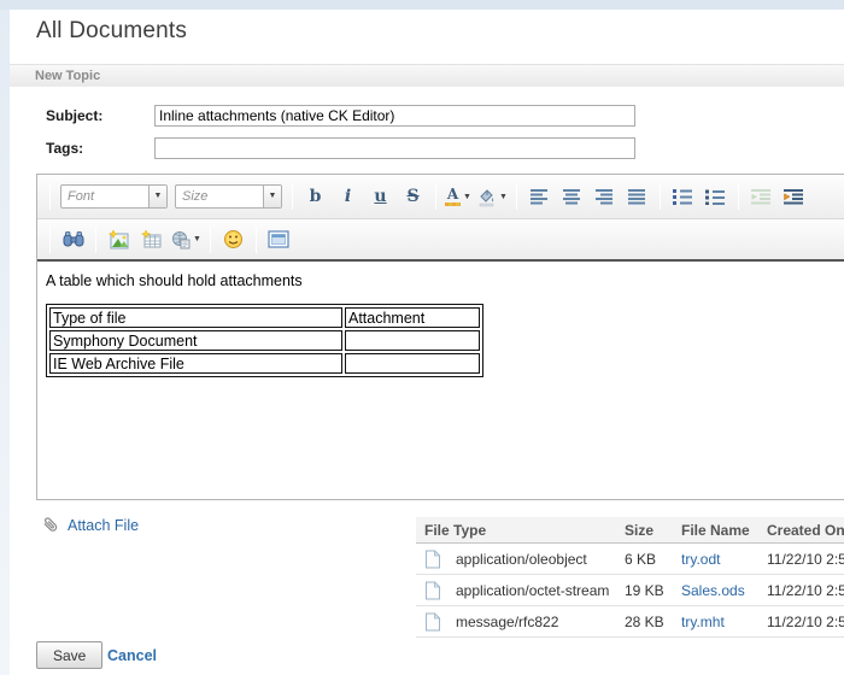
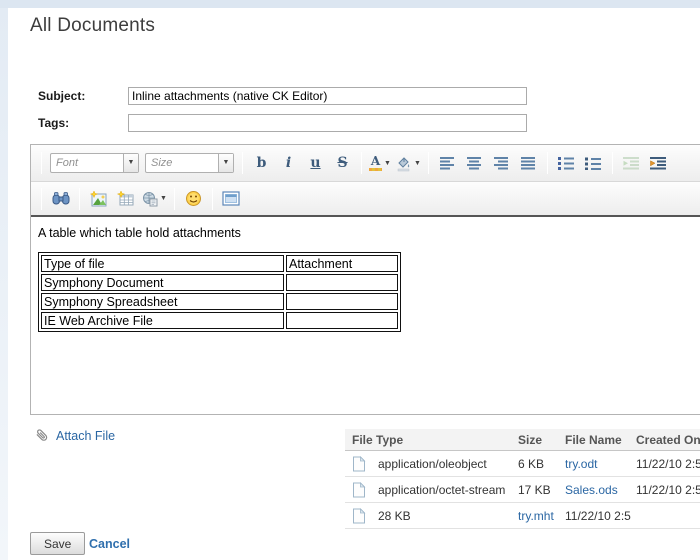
  All Documents
- New Topic
  Subject:
  Inline attachments (native CK Editor)
  Tags:
  Font
  Size
  b
  i
  u
  S
  A
- A table which should hold attachments
+ A table which table hold attachments
  Type of file	Attachment
  Symphony Document
+ Symphony Spreadsheet
  IE Web Archive File
  Attach File
  File Type
  Size
  File Name
  Created On
  application/oleobject
  6 KB
  try.odt
  11/22/10 2:5
  application/octet-stream
- 19 KB
+ 17 KB
  Sales.ods
  11/22/10 2:5
- message/rfc822
  28 KB
  try.mht
  11/22/10 2:5
  Save
  Cancel
